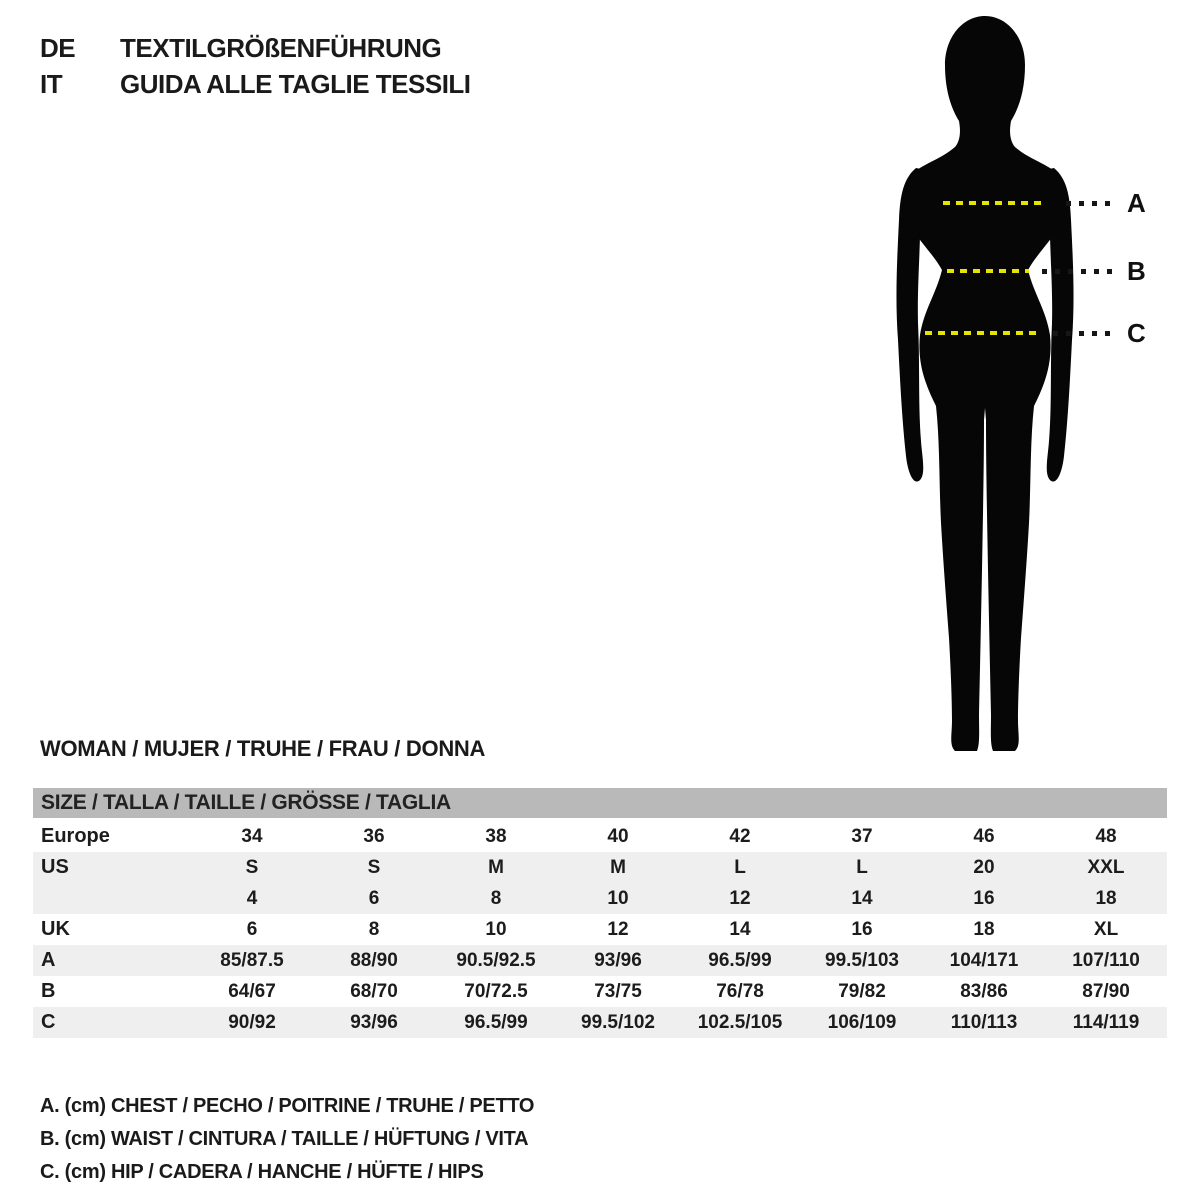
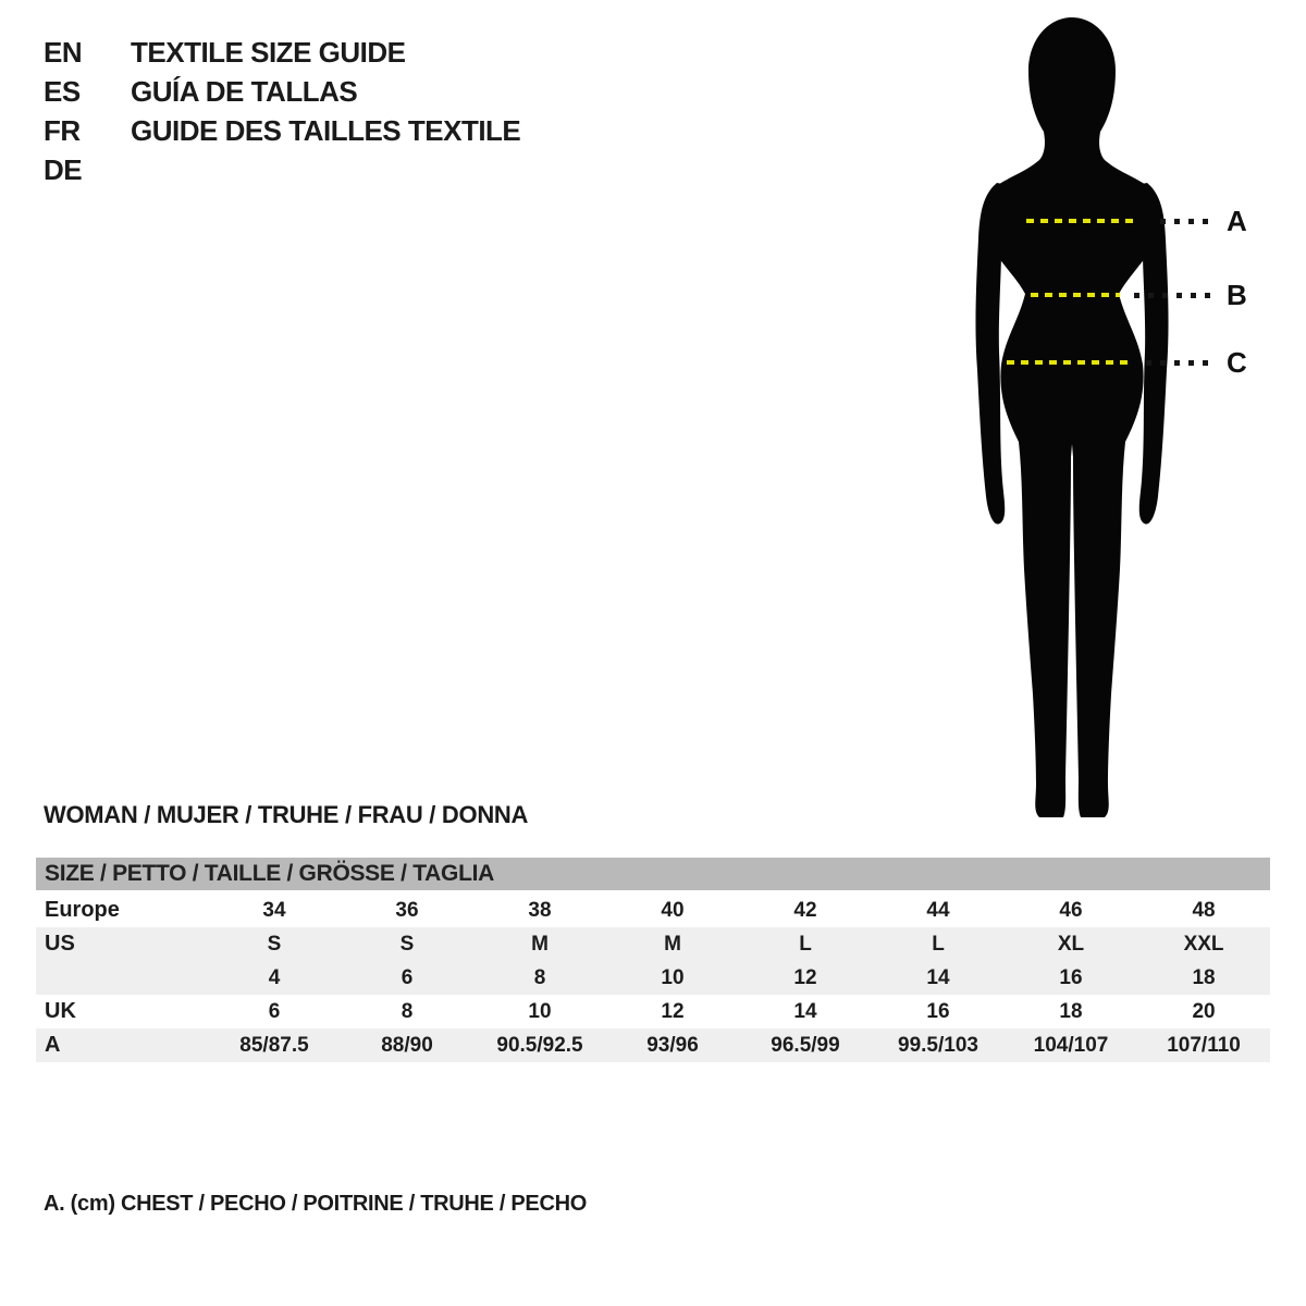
+ EN
+ TEXTILE SIZE GUIDE
+ ES
+ GUÍA DE TALLAS
+ FR
+ GUIDE DES TAILLES TEXTILE
  DE
- TEXTILGRÖßENFÜHRUNG
- IT
- GUIDA ALLE TAGLIE TESSILI
  A
  B
  C
  WOMAN / MUJER / TRUHE / FRAU / DONNA
- SIZE / TALLA / TAILLE / GRÖSSE / TAGLIA
+ SIZE / PETTO / TAILLE / GRÖSSE / TAGLIA
- Europe	34	36	38	40	42	37	46	48
+ Europe	34	36	38	40	42	44	46	48
- US	S	S	M	M	L	L	20	XXL
+ US	S	S	M	M	L	L	XL	XXL
  	4	6	8	10	12	14	16	18
- UK	6	8	10	12	14	16	18	XL
+ UK	6	8	10	12	14	16	18	20
- A	85/87.5	88/90	90.5/92.5	93/96	96.5/99	99.5/103	104/171	107/110
+ A	85/87.5	88/90	90.5/92.5	93/96	96.5/99	99.5/103	104/107	107/110
- B	64/67	68/70	70/72.5	73/75	76/78	79/82	83/86	87/90
- C	90/92	93/96	96.5/99	99.5/102	102.5/105	106/109	110/113	114/119
- A. (cm) CHEST / PECHO / POITRINE / TRUHE / PETTO
+ A. (cm) CHEST / PECHO / POITRINE / TRUHE / PECHO
- B. (cm) WAIST / CINTURA / TAILLE / HÜFTUNG / VITA
- C. (cm) HIP / CADERA / HANCHE / HÜFTE / HIPS
